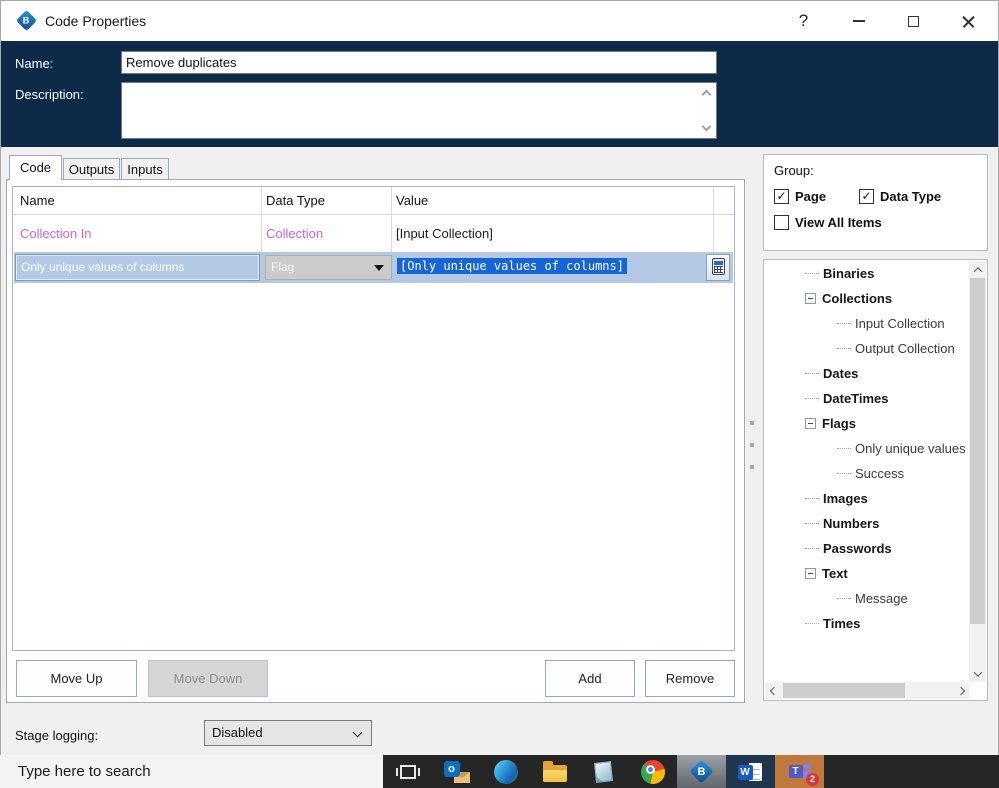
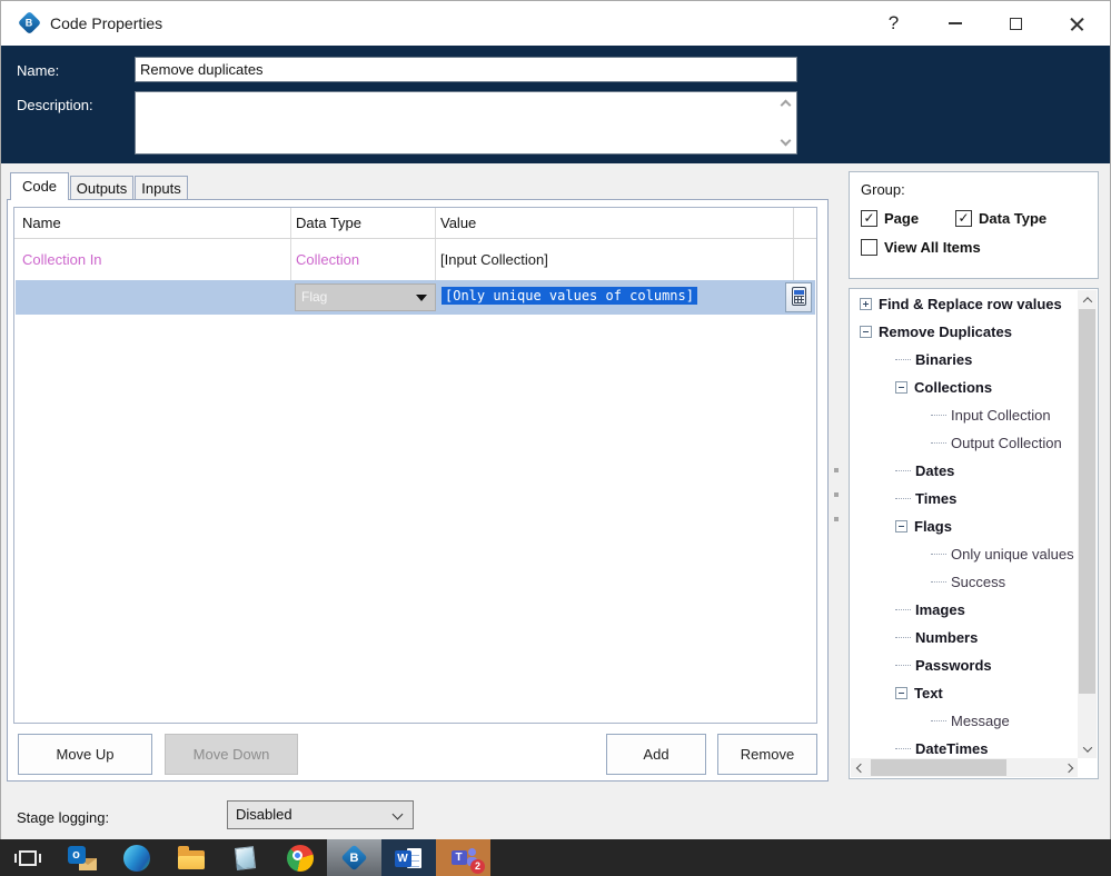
  Code Properties
  ?
  Name:
  Remove duplicates
  Description:
  Code
  Outputs
  Inputs
  Name
  Data Type
  Value
  Collection In
  Collection
  [Input Collection]
- Only unique values of columns
  Flag
  [Only unique values of columns]
  Move Up
  Move Down
  Add
  Remove
  Group:
  ✓
  Page
  ✓
  Data Type
  View All Items
+ Find & Replace row values
+ Remove Duplicates
  Binaries
  Collections
  Input Collection
  Output Collection
  Dates
- DateTimes
+ Times
  Flags
  Only unique values
  Success
  Images
  Numbers
  Passwords
  Text
  Message
- Times
+ DateTimes
  Stage logging:
  Disabled
- Type here to search
  o
  W
  T
  2
